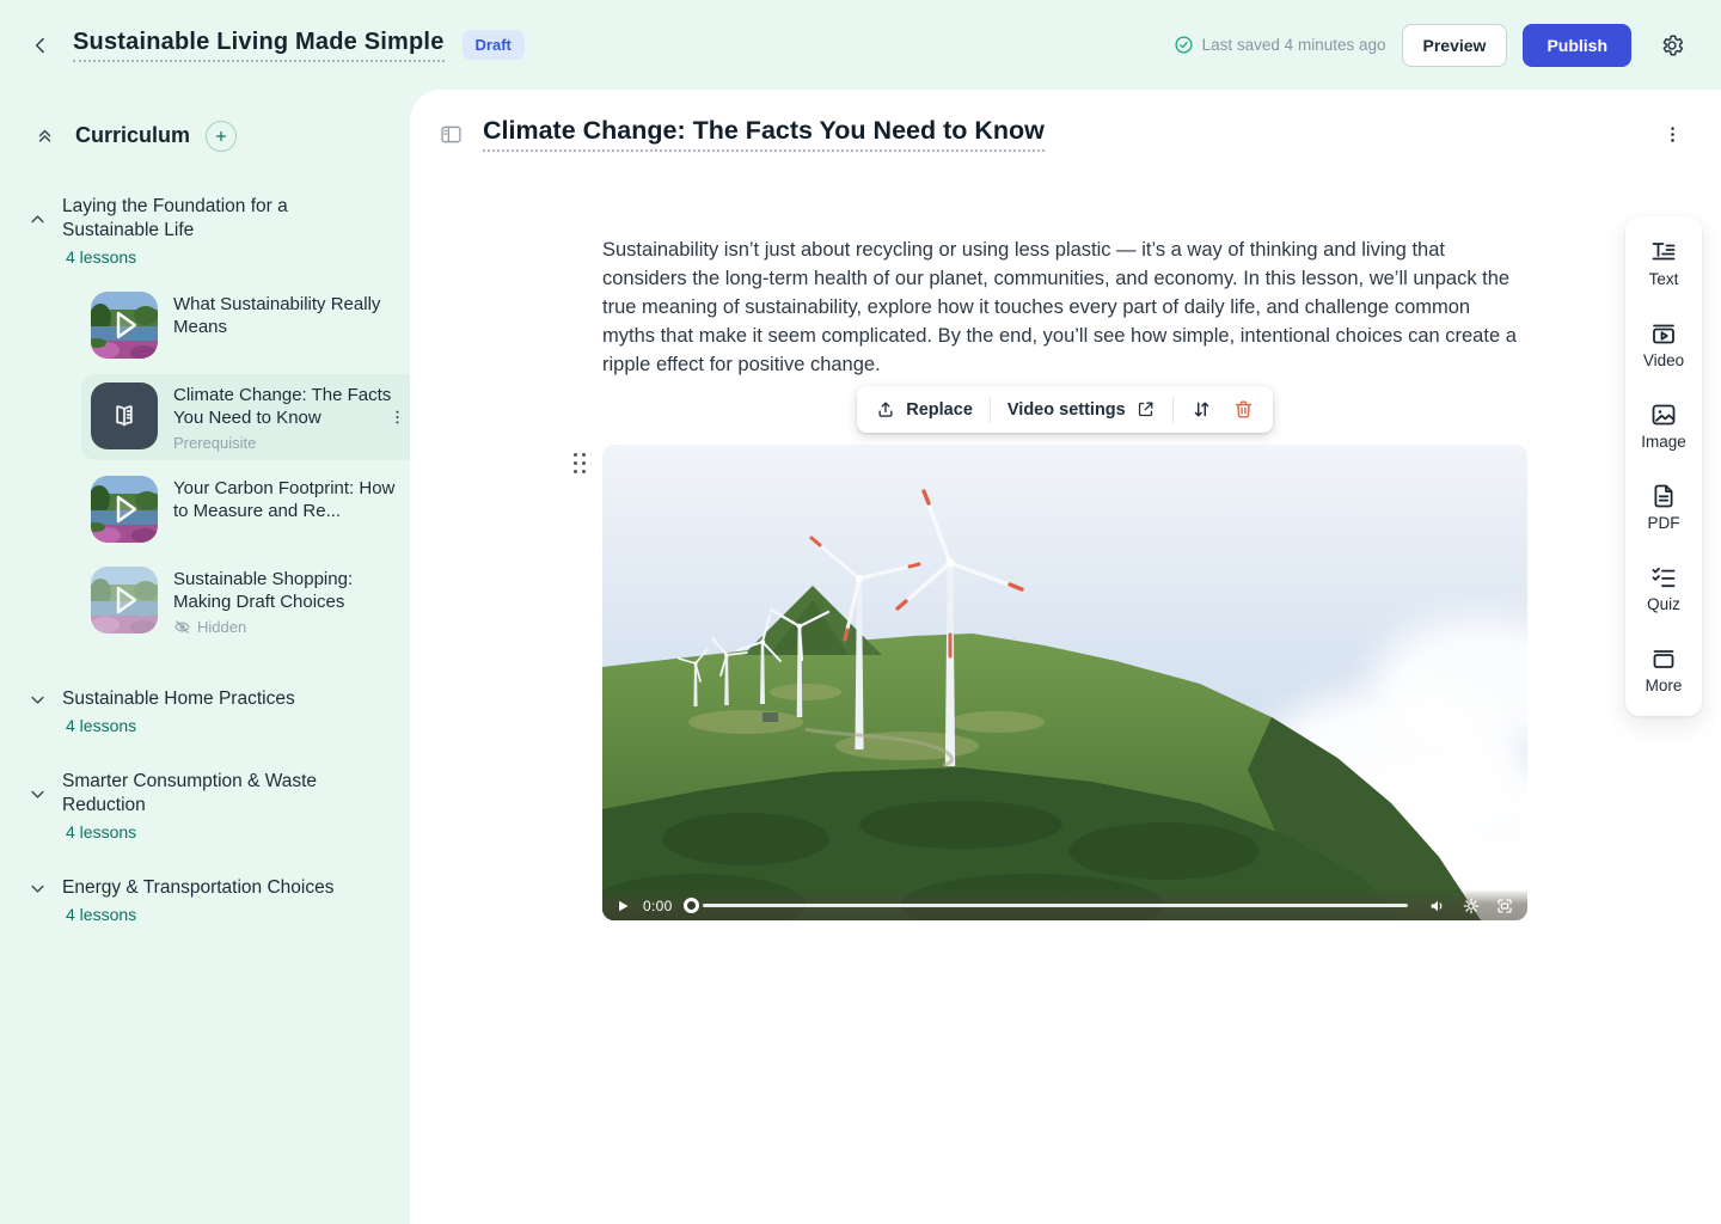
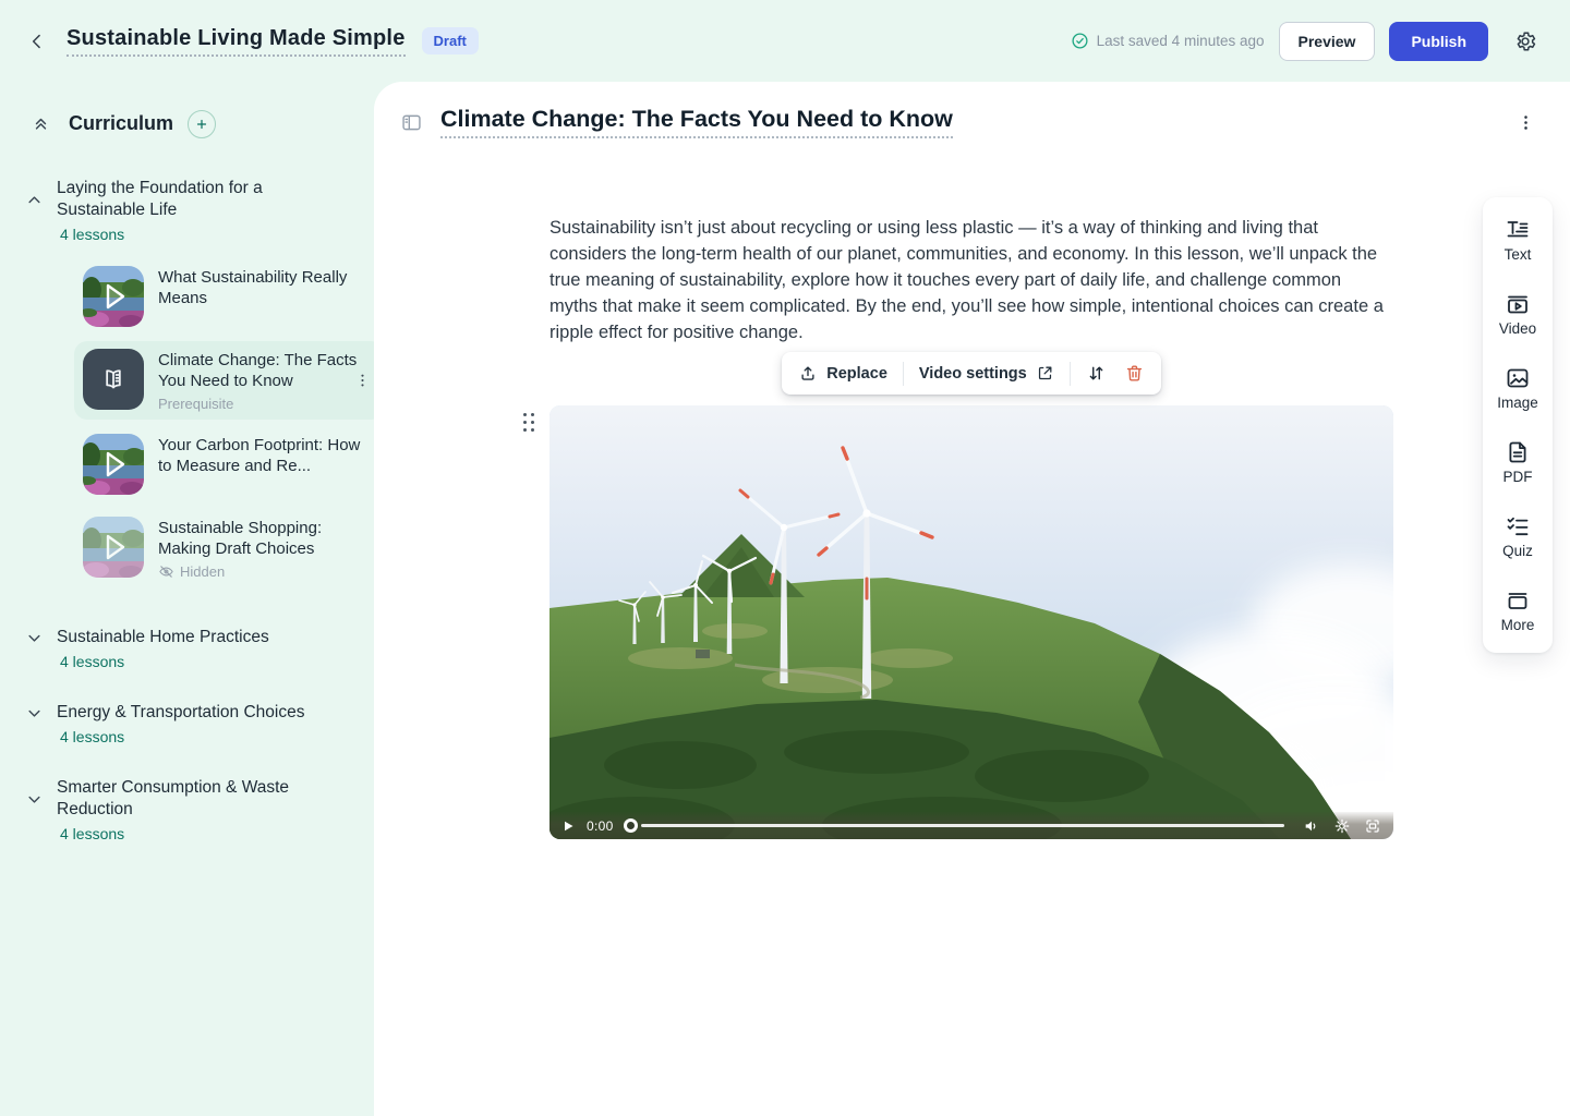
  Sustainable Living Made Simple
  Draft
  Last saved 4 minutes ago
  Preview
  Publish
  Curriculum
  Laying the Foundation for a Sustainable Life
  4 lessons
  What Sustainability Really Means
  Climate Change: The Facts You Need to Know
  Prerequisite
  Your Carbon Footprint: How to Measure and Re...
  Sustainable Shopping: Making Draft Choices
  Hidden
  Sustainable Home Practices
  4 lessons
- Smarter Consumption & Waste Reduction
+ Energy & Transportation Choices
  4 lessons
- Energy & Transportation Choices
+ Smarter Consumption & Waste Reduction
  4 lessons
  Climate Change: The Facts You Need to Know
  Sustainability isn’t just about recycling or using less plastic — it’s a way of thinking and living that considers the long-term health of our planet, communities, and economy. In this lesson, we’ll unpack the true meaning of sustainability, explore how it touches every part of daily life, and challenge common myths that make it seem complicated. By the end, you’ll see how simple, intentional choices can create a ripple effect for positive change.
  Replace
  Video settings
  0:00
  Text
  Video
  Image
  PDF
  Quiz
  More
